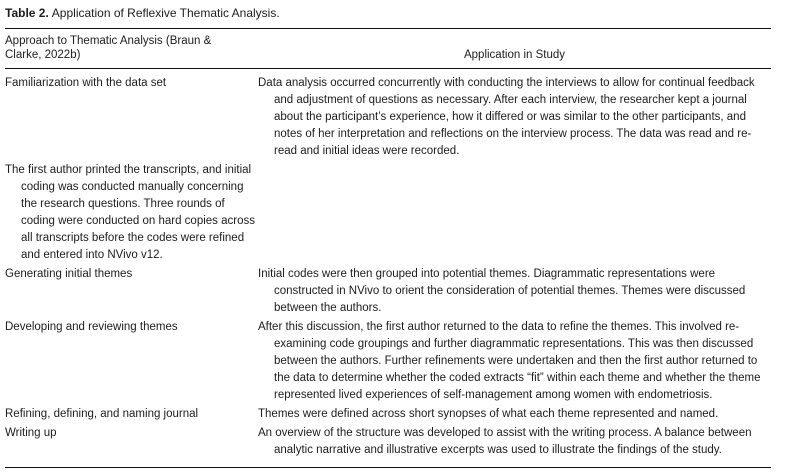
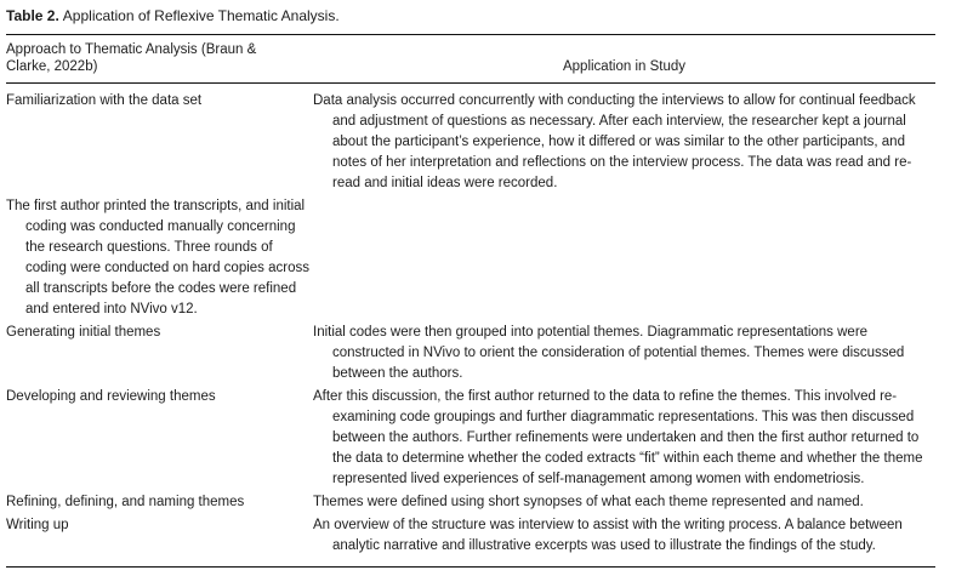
  Table 2. Application of Reflexive Thematic Analysis.
  Approach to Thematic Analysis (Braun & Clarke, 2022b)
  Application in Study
  Familiarization with the data set
  Data analysis occurred concurrently with conducting the interviews to allow for continual feedback and adjustment of questions as necessary. After each interview, the researcher kept a journal about the participant’s experience, how it differed or was similar to the other participants, and notes of her interpretation and reflections on the interview process. The data was read and re-read and initial ideas were recorded.
  The first author printed the transcripts, and initial coding was conducted manually concerning the research questions. Three rounds of coding were conducted on hard copies across all transcripts before the codes were refined and entered into NVivo v12.
  Generating initial themes
  Initial codes were then grouped into potential themes. Diagrammatic representations were constructed in NVivo to orient the consideration of potential themes. Themes were discussed between the authors.
  Developing and reviewing themes
  After this discussion, the first author returned to the data to refine the themes. This involved re-examining code groupings and further diagrammatic representations. This was then discussed between the authors. Further refinements were undertaken and then the first author returned to the data to determine whether the coded extracts “fit” within each theme and whether the theme represented lived experiences of self-management among women with endometriosis.
- Refining, defining, and naming journal
+ Refining, defining, and naming themes
- Themes were defined across short synopses of what each theme represented and named.
+ Themes were defined using short synopses of what each theme represented and named.
  Writing up
- An overview of the structure was developed to assist with the writing process. A balance between analytic narrative and illustrative excerpts was used to illustrate the findings of the study.
+ An overview of the structure was interview to assist with the writing process. A balance between analytic narrative and illustrative excerpts was used to illustrate the findings of the study.
